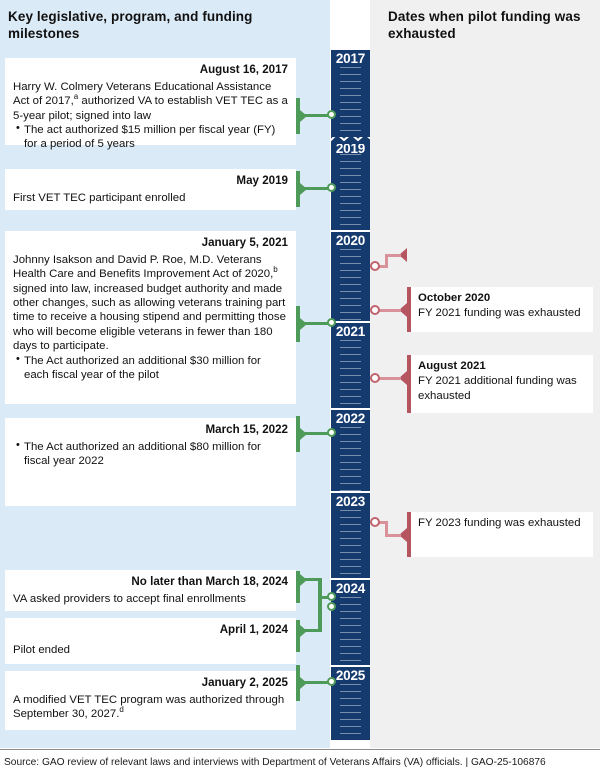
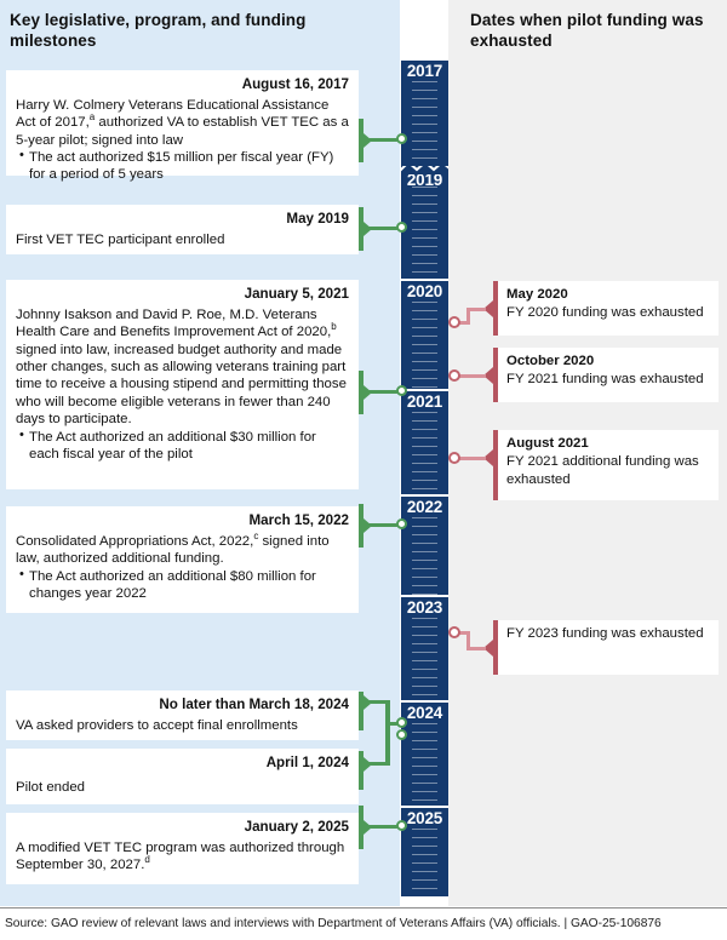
  Key legislative, program, and funding milestones
  Dates when pilot funding was exhausted
  2017
  2019
  2020
  2021
  2022
  2023
  2024
  2025
  August 16, 2017
  Harry W. Colmery Veterans Educational Assistance Act of 2017,a authorized VA to establish VET TEC as a 5-year pilot; signed into law
  The act authorized $15 million per fiscal year (FY) for a period of 5 years
  May 2019
  First VET TEC participant enrolled
  January 5, 2021
- Johnny Isakson and David P. Roe, M.D. Veterans Health Care and Benefits Improvement Act of 2020,b signed into law, increased budget authority and made other changes, such as allowing veterans training part time to receive a housing stipend and permitting those who will become eligible veterans in fewer than 180 days to participate.
+ Johnny Isakson and David P. Roe, M.D. Veterans Health Care and Benefits Improvement Act of 2020,b signed into law, increased budget authority and made other changes, such as allowing veterans training part time to receive a housing stipend and permitting those who will become eligible veterans in fewer than 240 days to participate.
  The Act authorized an additional $30 million for each fiscal year of the pilot
  March 15, 2022
+ Consolidated Appropriations Act, 2022,c signed into law, authorized additional funding.
- The Act authorized an additional $80 million for fiscal year 2022
+ The Act authorized an additional $80 million for changes year 2022
  No later than March 18, 2024
  VA asked providers to accept final enrollments
  April 1, 2024
  Pilot ended
  January 2, 2025
  A modified VET TEC program was authorized through September 30, 2027.d
+ May 2020
+ FY 2020 funding was exhausted
  October 2020
  FY 2021 funding was exhausted
  August 2021
  FY 2021 additional funding was exhausted
  FY 2023 funding was exhausted
  Source: GAO review of relevant laws and interviews with Department of Veterans Affairs (VA) officials. | GAO-25-106876
